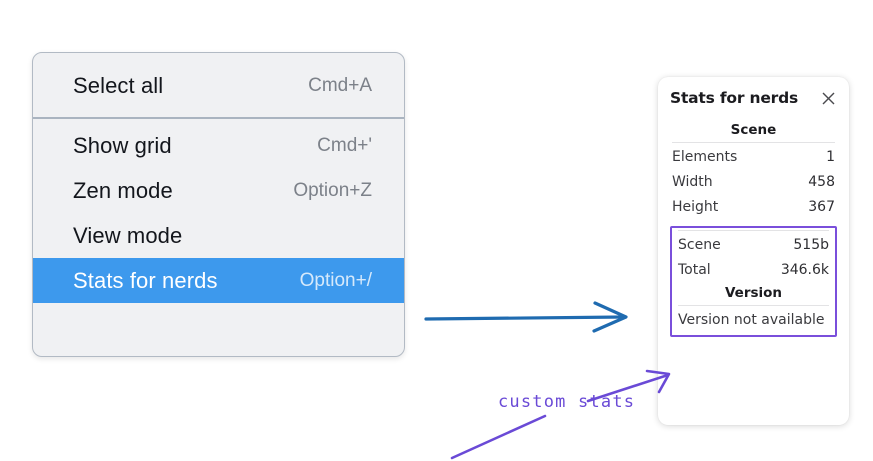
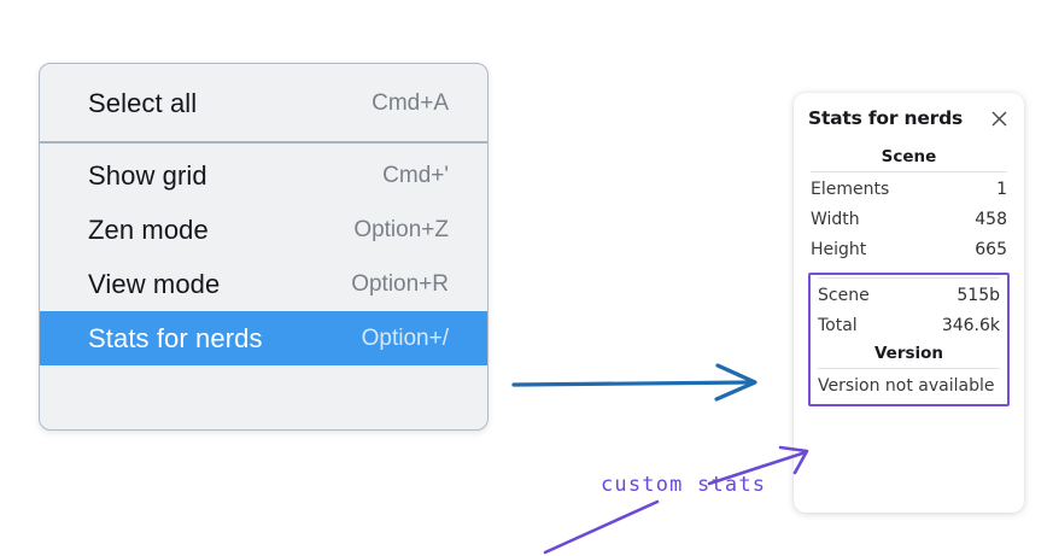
  Select all
  Cmd+A
  Show grid
  Cmd+'
  Zen mode
  Option+Z
  View mode
+ Option+R
  Stats for nerds
  Option+/
  Stats for nerds
  Scene
  Elements
  1
  Width
  458
  Height
- 367
+ 665
  Scene
  515b
  Total
  346.6k
  Version
  Version not available
  custom stats
